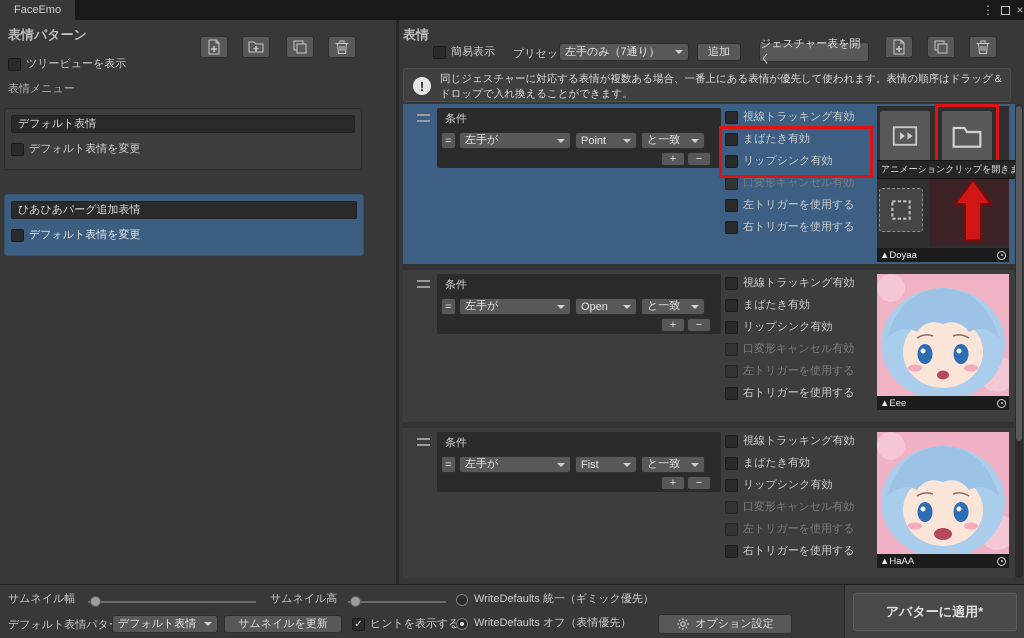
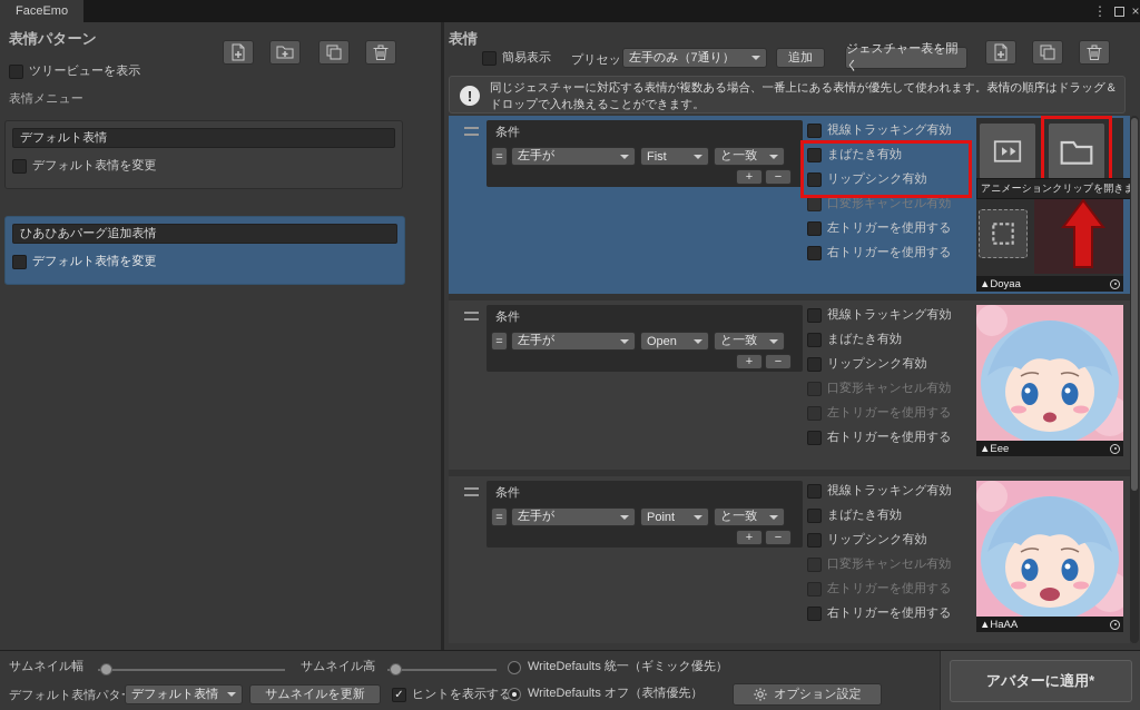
  FaceEmo
  ⋮
  ×
  表情パターン
  ツリービューを表示
  表情メニュー
  デフォルト表情
  デフォルト表情を変更
  ひあひあパーグ追加表情
  デフォルト表情を変更
  表情
  簡易表示
  プリセッ
  左手のみ（7通り）
  追加
  ジェスチャー表を開く
  !
  同じジェスチャーに対応する表情が複数ある場合、一番上にある表情が優先して使われます。表情の順序はドラッグ＆ドロップで入れ換えることができます。
  条件
  =
  左手が
- Point
+ Fist
  と一致
  +
  −
  視線トラッキング有効
  まばたき有効
  リップシンク有効
  口変形キャンセル有効
  左トリガーを使用する
  右トリガーを使用する
  アニメーションクリップを開きま
  ▲Doyaa
  条件
  =
  左手が
  Open
  と一致
  +
  −
  視線トラッキング有効
  まばたき有効
  リップシンク有効
  口変形キャンセル有効
  左トリガーを使用する
  右トリガーを使用する
  ▲Eee
  条件
  =
  左手が
- Fist
+ Point
  と一致
  +
  −
  視線トラッキング有効
  まばたき有効
  リップシンク有効
  口変形キャンセル有効
  左トリガーを使用する
  右トリガーを使用する
  ▲HaAA
  サムネイル幅
  サムネイル高
  WriteDefaults 統一（ギミック優先）
  デフォルト表情パタ
  デフォルト表情
  サムネイルを更新
  ヒントを表示する
  WriteDefaults オフ（表情優先）
  オプション設定
  アバターに適用*
